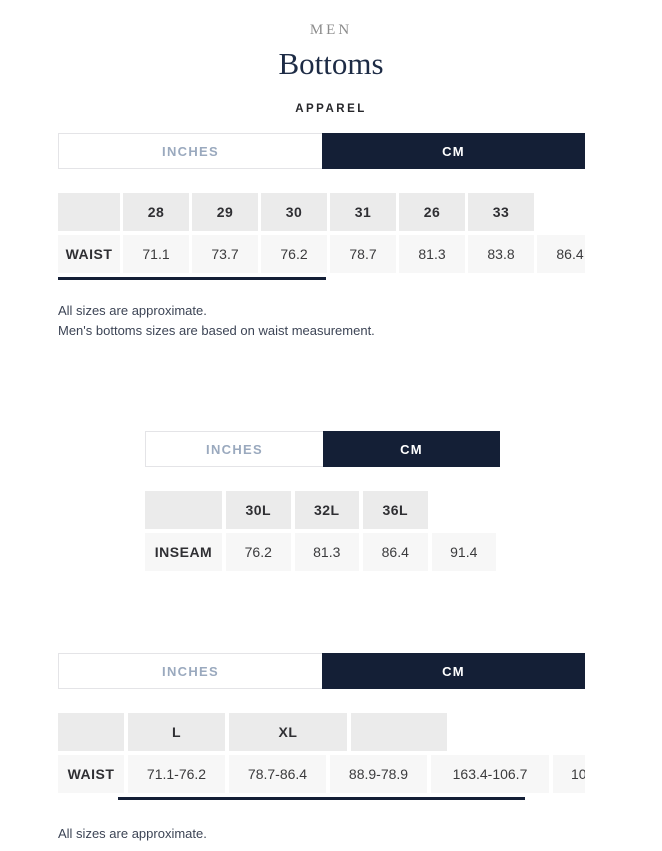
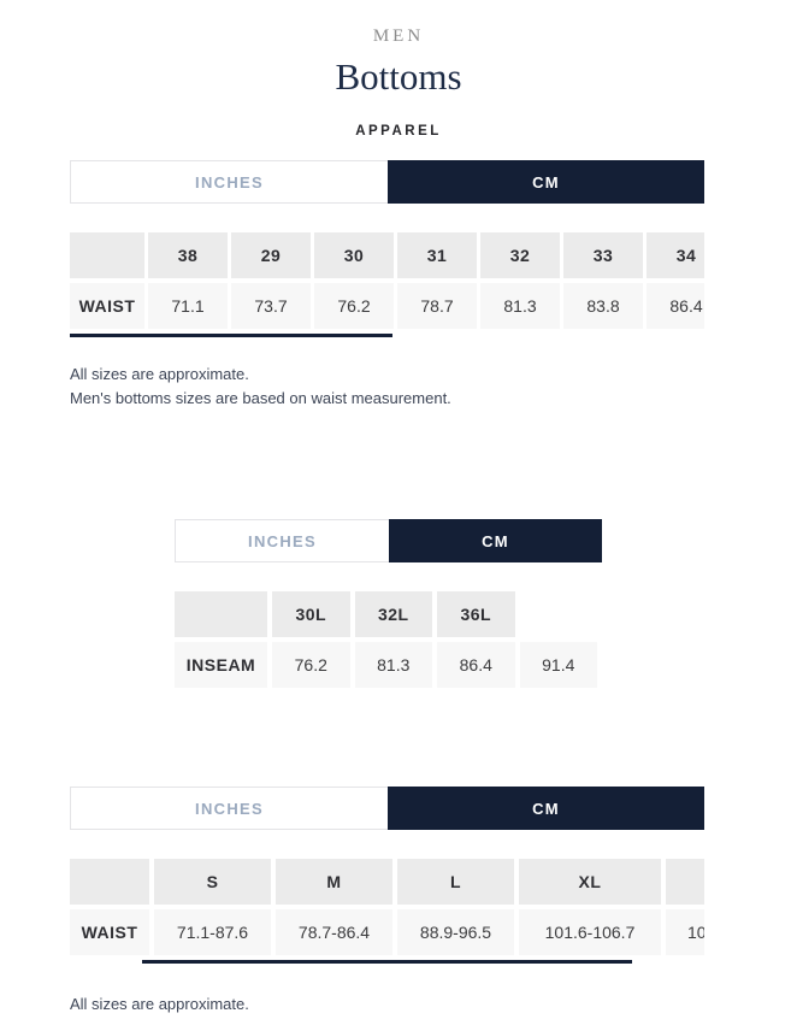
  MEN
  Bottoms
  APPAREL
  INCHES
  CM
- 28
+ 38
  29
  30
  31
- 26
+ 32
  33
+ 34
  WAIST
  71.1
  73.7
  76.2
  78.7
  81.3
  83.8
  86.4
  All sizes are approximate.
  Men's bottoms sizes are based on waist measurement.
  INCHES
  CM
  30L
  32L
  36L
  INSEAM
  76.2
  81.3
  86.4
  91.4
  INCHES
  CM
+ S
+ M
  L
  XL
  WAIST
- 71.1-76.2
+ 71.1-87.6
  78.7-86.4
- 88.9-78.9
+ 88.9-96.5
- 163.4-106.7
+ 101.6-106.7
  10
  All sizes are approximate.
